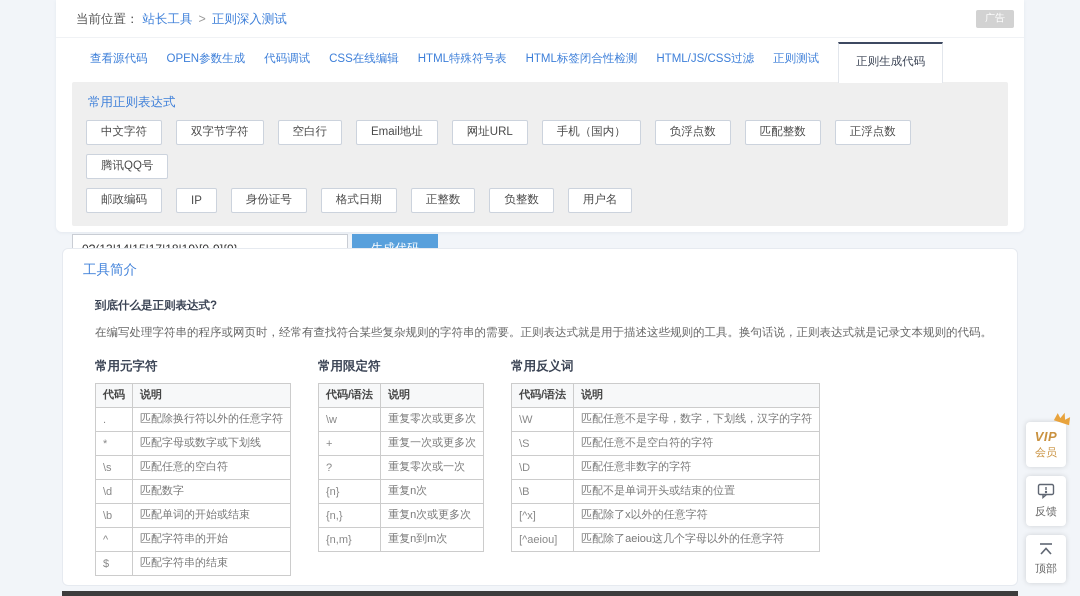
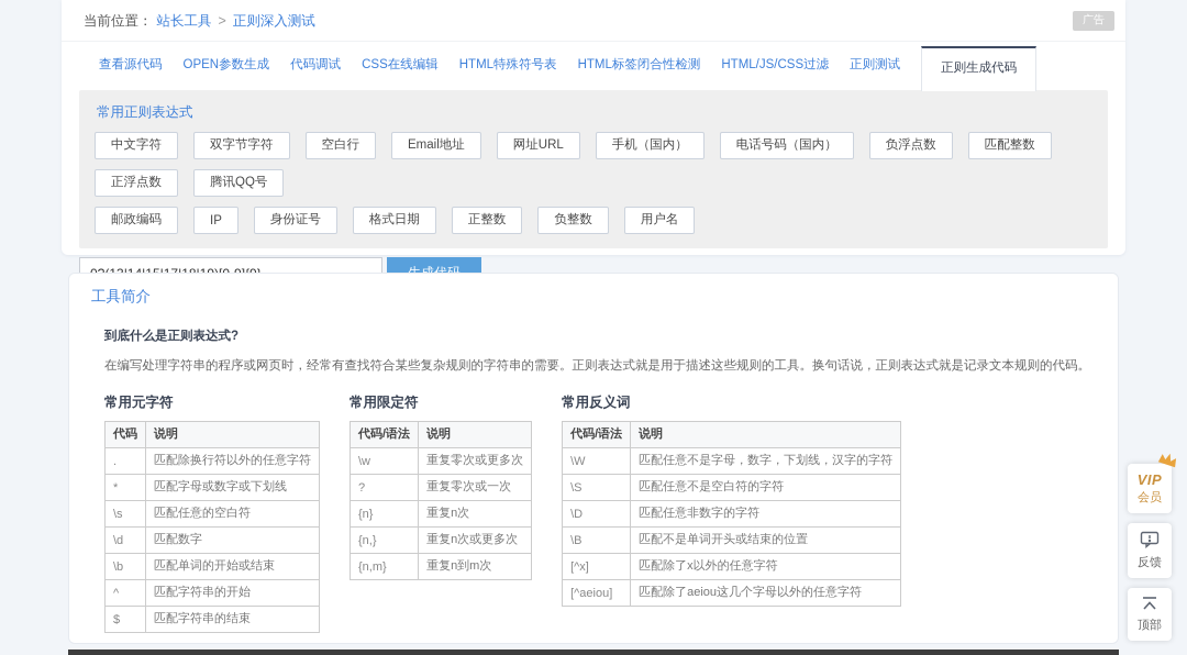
  当前位置： 站长工具 > 正则深入测试
  广告
  查看源代码
  OPEN参数生成
  代码调试
  CSS在线编辑
  HTML特殊符号表
  HTML标签闭合性检测
  HTML/JS/CSS过滤
  正则测试
  正则生成代码
  常用正则表达式
  中文字符
  双字节字符
  空白行
  Email地址
  网址URL
  手机（国内）
+ 电话号码（国内）
  负浮点数
  匹配整数
  正浮点数
  腾讯QQ号
  邮政编码
  IP
  身份证号
  格式日期
  正整数
  负整数
  用户名
  工具简介
  到底什么是正则表达式?
  在编写处理字符串的程序或网页时，经常有查找符合某些复杂规则的字符串的需要。正则表达式就是用于描述这些规则的工具。换句话说，正则表达式就是记录文本规则的代码。
  常用元字符
  代码	说明
  .	匹配除换行符以外的任意字符
  *	匹配字母或数字或下划线
  \s	匹配任意的空白符
  \d	匹配数字
  \b	匹配单词的开始或结束
  ^	匹配字符串的开始
  $	匹配字符串的结束
  常用限定符
  代码/语法	说明
  \w	重复零次或更多次
- +	重复一次或更多次
  ?	重复零次或一次
  {n}	重复n次
  {n,}	重复n次或更多次
  {n,m}	重复n到m次
  常用反义词
  代码/语法	说明
  \W	匹配任意不是字母，数字，下划线，汉字的字符
  \S	匹配任意不是空白符的字符
  \D	匹配任意非数字的字符
  \B	匹配不是单词开头或结束的位置
  [^x]	匹配除了x以外的任意字符
  [^aeiou]	匹配除了aeiou这几个字母以外的任意字符
  VIP
  会员
  反馈
  顶部
